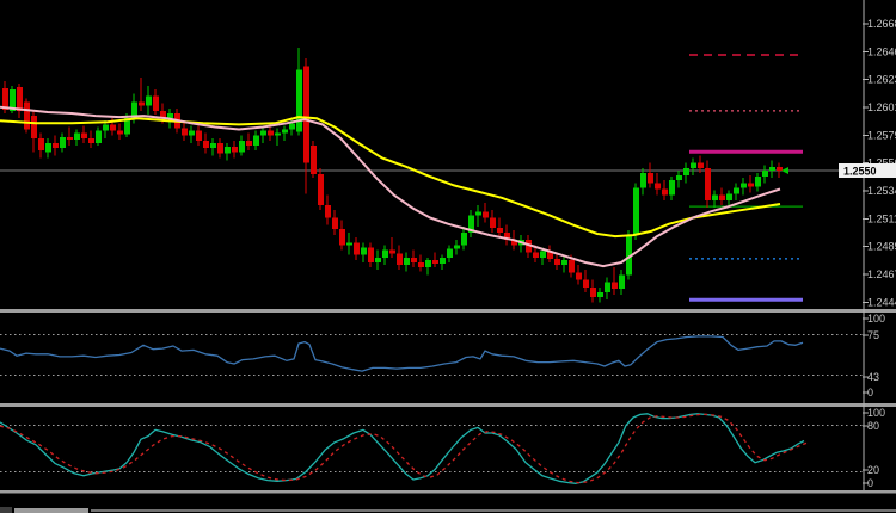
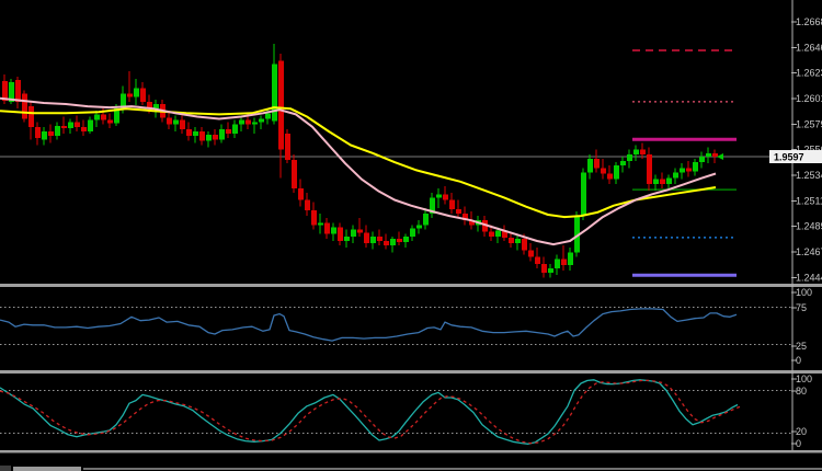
  100
  75
- 43
+ 25
  0
  100
  80
  20
  0
  1.266
  1.264
  1.262
  1.260
  1.257
  1.255
  1.253
  1.251
  1.248
  1.246
  1.244
- 1.2550
+ 1.9597
